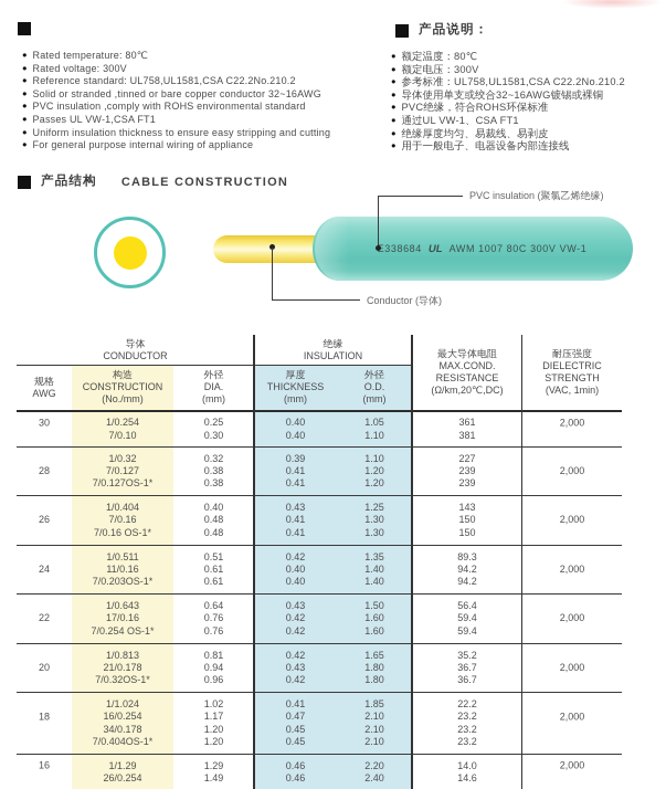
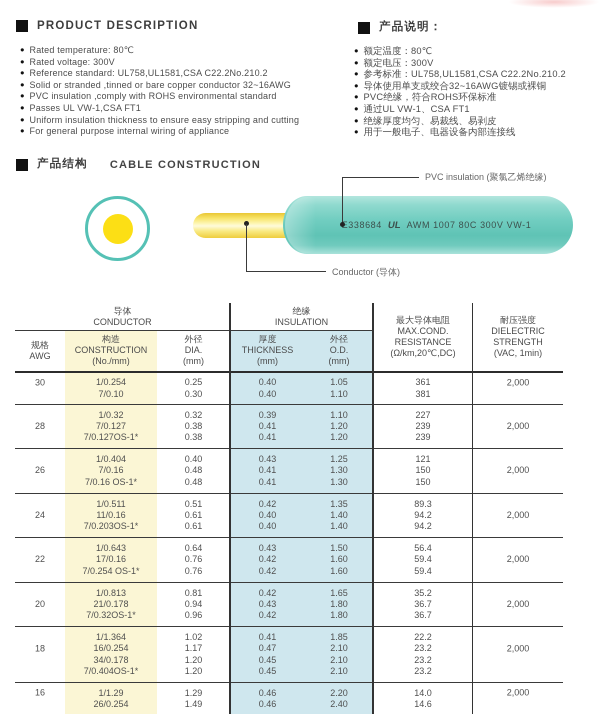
+ PRODUCT DESCRIPTION
  ●
  Rated temperature: 80℃
  ●
  Rated voltage: 300V
  ●
  Reference standard: UL758,UL1581,CSA C22.2No.210.2
  ●
  Solid or stranded ,tinned or bare copper conductor 32~16AWG
  ●
  PVC insulation ,comply with ROHS environmental standard
  ●
  Passes UL VW-1,CSA FT1
  ●
  Uniform insulation thickness to ensure easy stripping and cutting
  ●
  For general purpose internal wiring of appliance
  产品说明：
  ●
  额定温度：80℃
  ●
  额定电压：300V
  ●
  参考标准：UL758,UL1581,CSA C22.2No.210.2
  ●
  导体使用单支或绞合32~16AWG镀锡或裸铜
  ●
  PVC绝缘，符合ROHS环保标准
  ●
  通过UL VW-1、CSA FT1
  ●
  绝缘厚度均匀、易裁线、易剥皮
  ●
  用于一般电子、电器设备内部连接线
  产品结构
  CABLE CONSTRUCTION
  E338684
  AWM 1007 80C 300V VW-1
  PVC insulation (聚氯乙烯绝缘)
  Conductor (导体)
  导体
  CONDUCTOR
  绝缘
  INSULATION
  最大导体电阻
  MAX.COND.
  RESISTANCE
  (Ω/km,20℃,DC)
  耐压强度
  DIELECTRIC
  STRENGTH
  (VAC, 1min)
  规格
  AWG
  构造
  CONSTRUCTION
  (No./mm)
  外径
  DIA.
  (mm)
  厚度
  THICKNESS
  (mm)
  外径
  O.D.
  (mm)
  30
  1/0.254
  7/0.10
  0.25
  0.30
  0.40
  0.40
  1.05
  1.10
  361
  381
  2,000
  28
  1/0.32
  7/0.127
  7/0.127OS-1*
  0.32
  0.38
  0.38
  0.39
  0.41
  0.41
  1.10
  1.20
  1.20
  227
  239
  239
  2,000
  26
  1/0.404
  7/0.16
  7/0.16 OS-1*
  0.40
  0.48
  0.48
  0.43
  0.41
  0.41
  1.25
  1.30
  1.30
- 143
+ 121
  150
  150
  2,000
  24
  1/0.511
  11/0.16
  7/0.203OS-1*
  0.51
  0.61
  0.61
  0.42
  0.40
  0.40
  1.35
  1.40
  1.40
  89.3
  94.2
  94.2
  2,000
  22
  1/0.643
  17/0.16
  7/0.254 OS-1*
  0.64
  0.76
  0.76
  0.43
  0.42
  0.42
  1.50
  1.60
  1.60
  56.4
  59.4
  59.4
  2,000
  20
  1/0.813
  21/0.178
  7/0.32OS-1*
  0.81
  0.94
  0.96
  0.42
  0.43
  0.42
  1.65
  1.80
  1.80
  35.2
  36.7
  36.7
  2,000
  18
- 1/1.024
+ 1/1.364
  16/0.254
  34/0.178
  7/0.404OS-1*
  1.02
  1.17
  1.20
  1.20
  0.41
  0.47
  0.45
  0.45
  1.85
  2.10
  2.10
  2.10
  22.2
  23.2
  23.2
  23.2
  2,000
  16
  1/1.29
  26/0.254
  1.29
  1.49
  0.46
  0.46
  2.20
  2.40
  14.0
  14.6
  2,000
